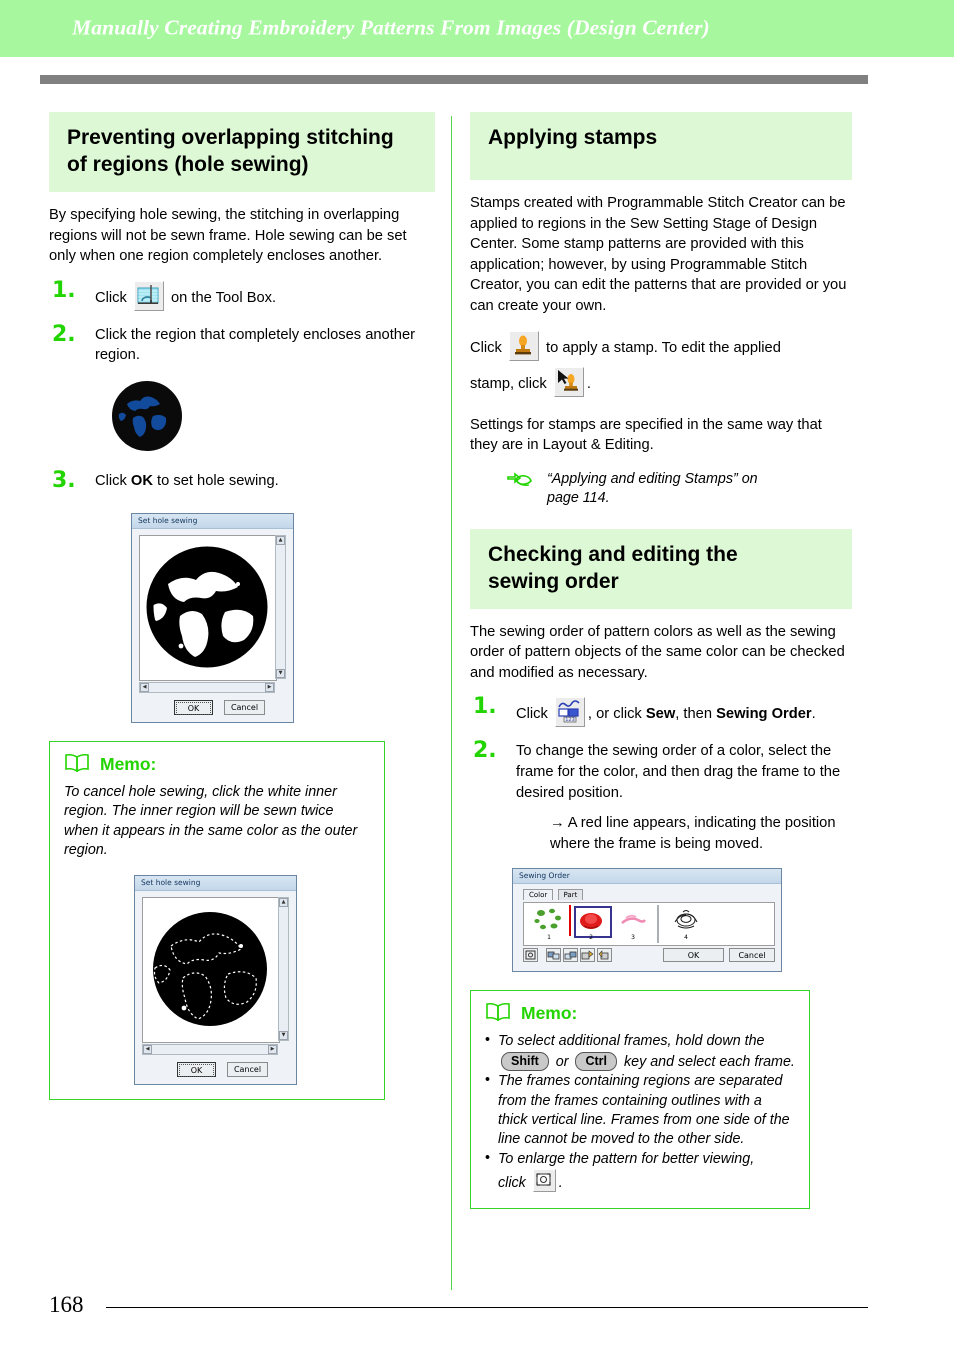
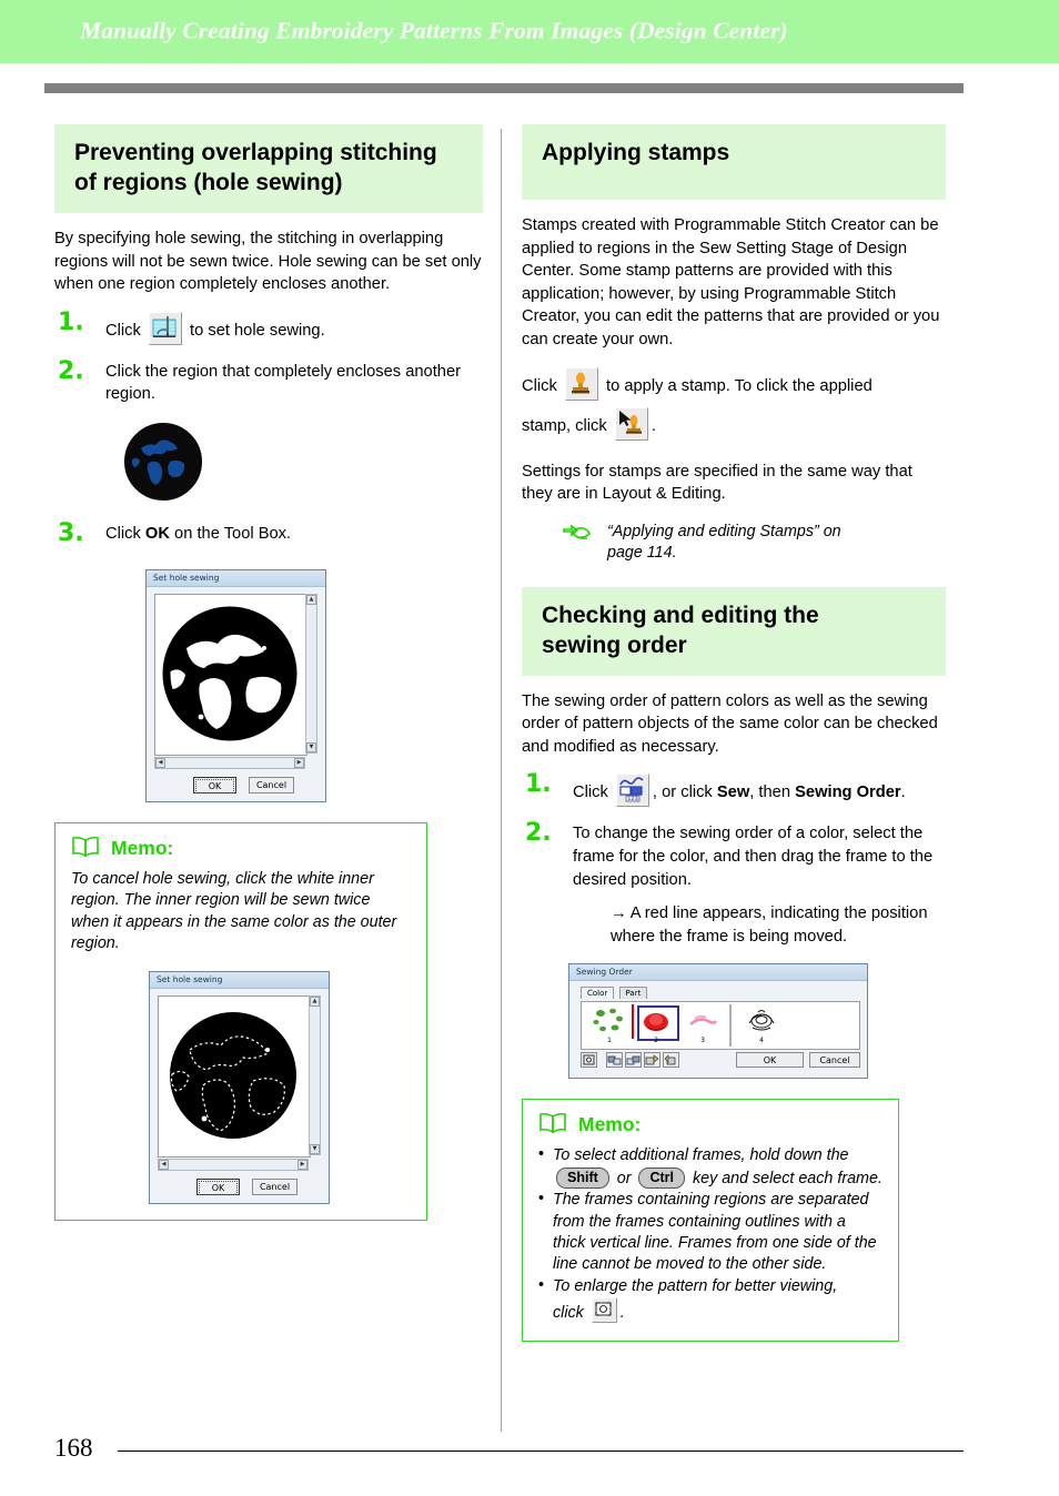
  Manually Creating Embroidery Patterns From Images (Design Center)
  Preventing overlapping stitching
  of regions (hole sewing)
- By specifying hole sewing, the stitching in overlapping regions will not be sewn frame. Hole sewing can be set only when one region completely encloses another.
+ By specifying hole sewing, the stitching in overlapping regions will not be sewn twice. Hole sewing can be set only when one region completely encloses another.
  1.
- Click on the Tool Box.
+ Click to set hole sewing.
  2.
  Click the region that completely encloses another region.
  3.
- Click OK to set hole sewing.
+ Click OK on the Tool Box.
  Set hole sewing
  OK
  Cancel
  Memo:
  To cancel hole sewing, click the white inner region. The inner region will be sewn twice when it appears in the same color as the outer region.
  Set hole sewing
  OK
  Cancel
  Applying stamps
  Stamps created with Programmable Stitch Creator can be applied to regions in the Sew Setting Stage of Design Center. Some stamp patterns are provided with this application; however, by using Programmable Stitch Creator, you can edit the patterns that are provided or you can create your own.
- Click to apply a stamp. To edit the applied
+ Click to apply a stamp. To click the applied
  stamp, click .
  Settings for stamps are specified in the same way that they are in Layout & Editing.
  “Applying and editing Stamps” on
  page 114.
  Checking and editing the
  sewing order
  The sewing order of pattern colors as well as the sewing order of pattern objects of the same color can be checked and modified as necessary.
  1.
  Click
  , or click Sew, then Sewing Order.
  2.
  To change the sewing order of a color, select the frame for the color, and then drag the frame to the desired position.
  → A red line appears, indicating the position where the frame is being moved.
  Sewing Order
  Color Part
  OK
  Cancel
  Memo:
  To select additional frames, hold down the Shift or Ctrl key and select each frame.
  The frames containing regions are separated from the frames containing outlines with a thick vertical line. Frames from one side of the line cannot be moved to the other side.
  To enlarge the pattern for better viewing,
  click .
  168
